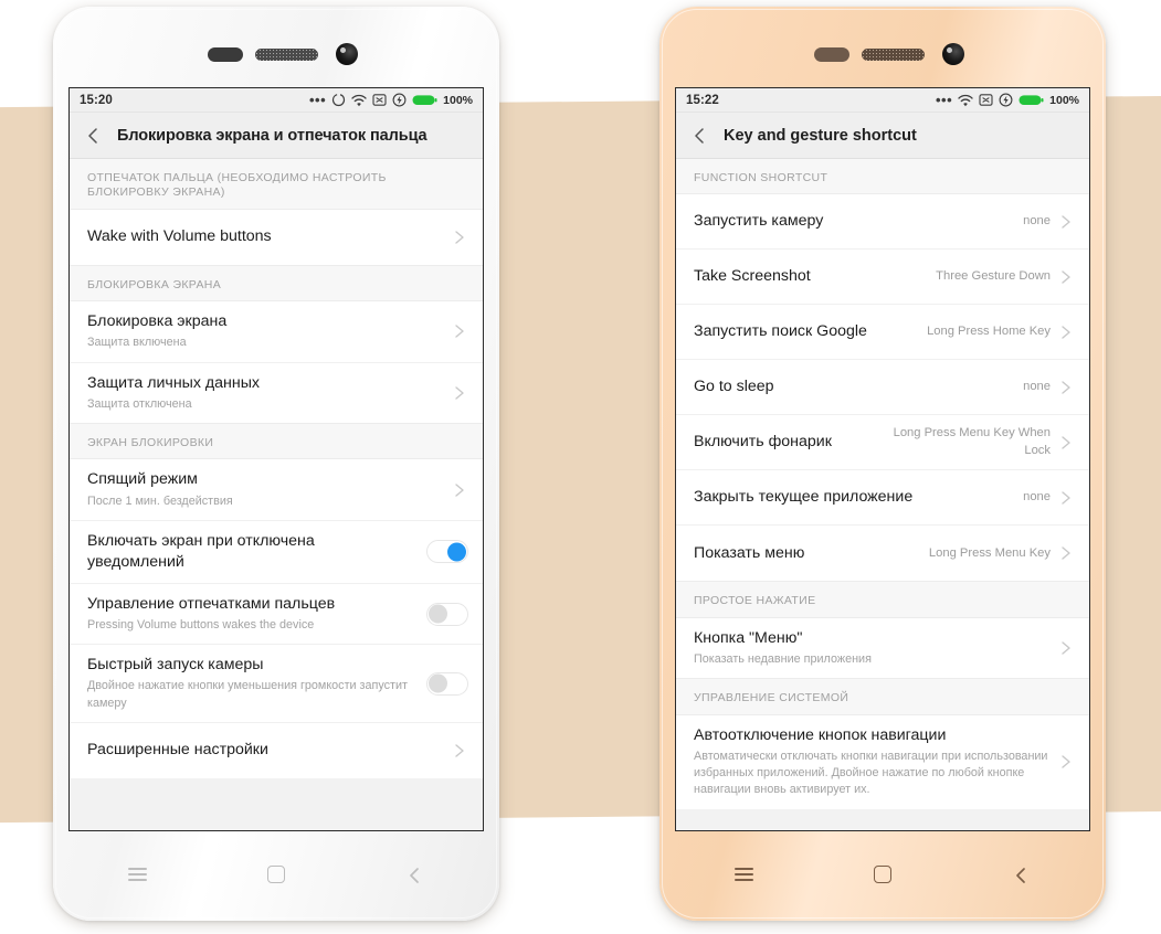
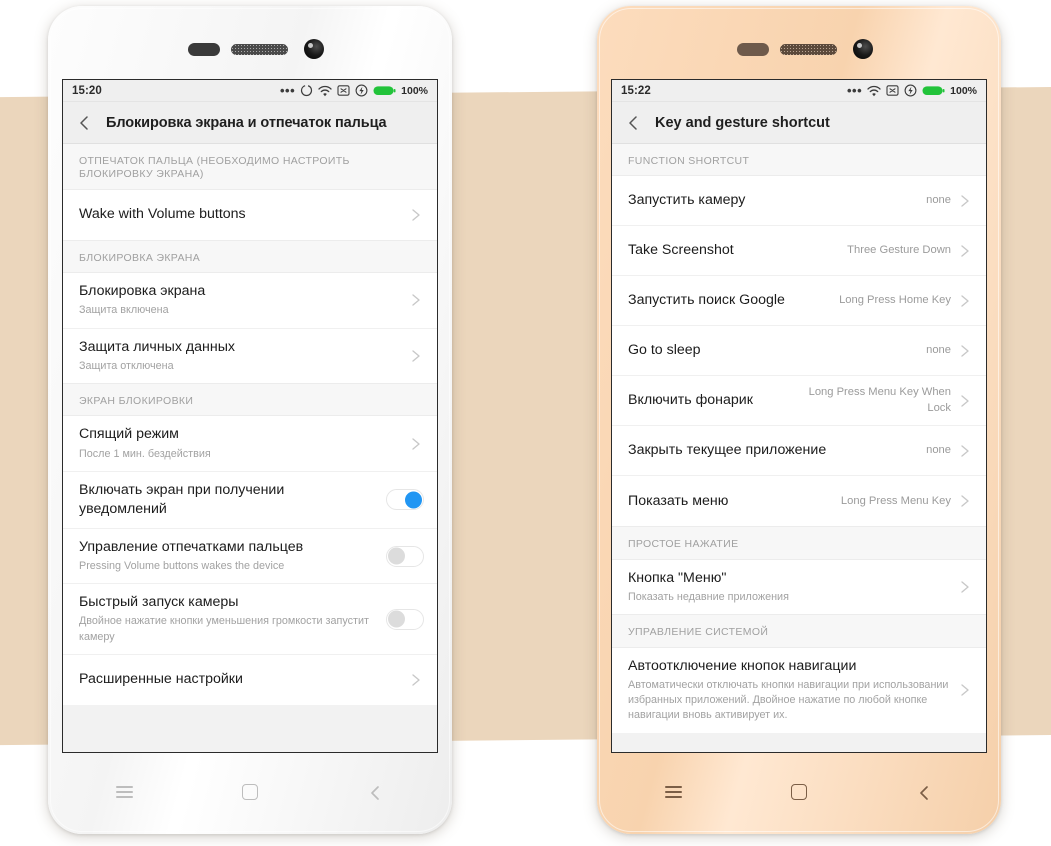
  15:20
  •••
  100%
  Блокировка экрана и отпечаток пальца
  ОТПЕЧАТОК ПАЛЬЦА (НЕОБХОДИМО НАСТРОИТЬ БЛОКИРОВКУ ЭКРАНА)
  Wake with Volume buttons
  БЛОКИРОВКА ЭКРАНА
  Блокировка экрана
  Защита включена
  Защита личных данных
  Защита отключена
  ЭКРАН БЛОКИРОВКИ
  Спящий режим
  После 1 мин. бездействия
- Включать экран при отключена уведомлений
+ Включать экран при получении уведомлений
  Управление отпечатками пальцев
  Pressing Volume buttons wakes the device
  Быстрый запуск камеры
  Двойное нажатие кнопки уменьшения громкости запустит камеру
  Расширенные настройки
  15:22
  •••
  100%
  Key and gesture shortcut
  FUNCTION SHORTCUT
  Запустить камеру
  none
  Take Screenshot
  Three Gesture Down
  Запустить поиск Google
  Long Press Home Key
  Go to sleep
  none
  Включить фонарик
  Long Press Menu Key When Lock
  Закрыть текущее приложение
  none
  Показать меню
  Long Press Menu Key
  ПРОСТОЕ НАЖАТИЕ
  Кнопка "Меню"
  Показать недавние приложения
  УПРАВЛЕНИЕ СИСТЕМОЙ
  Автоотключение кнопок навигации
  Автоматически отключать кнопки навигации при использовании избранных приложений. Двойное нажатие по любой кнопке навигации вновь активирует их.
